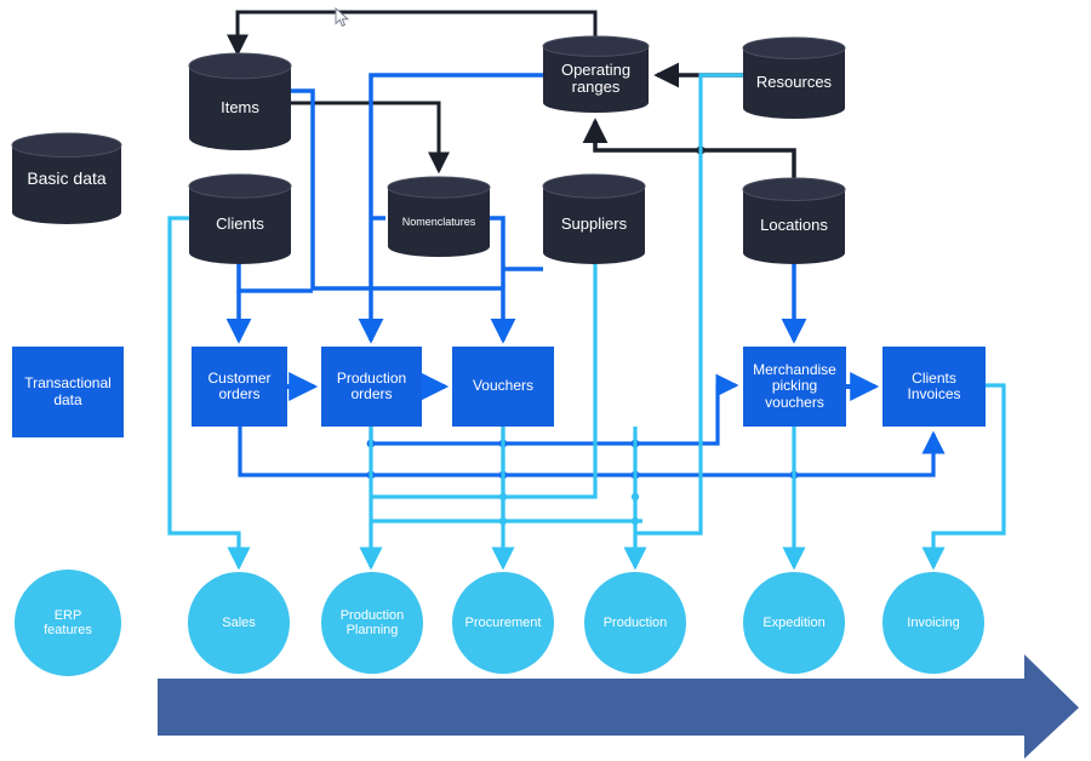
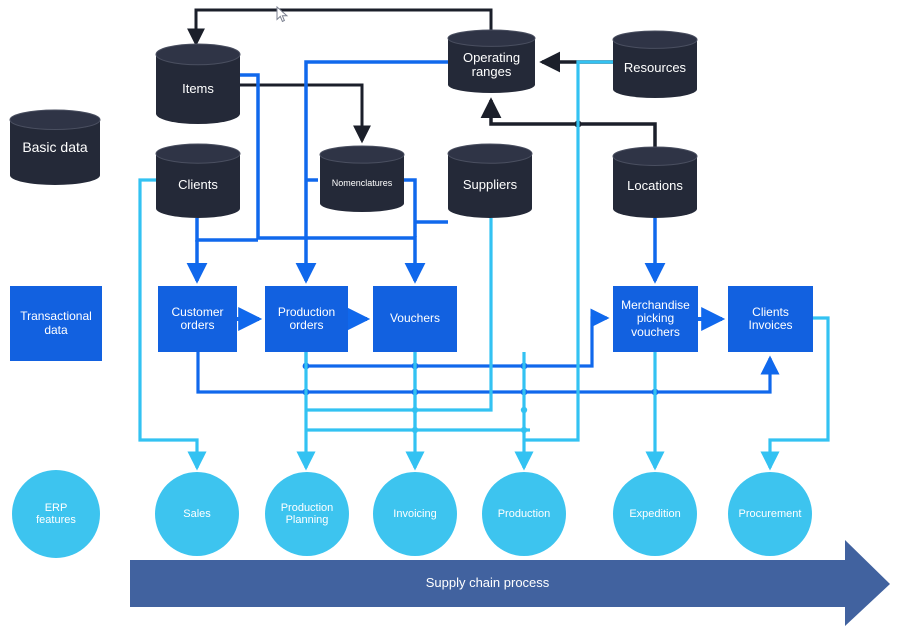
  Basic data
  Transactional
  data
  ERP
  features
  Items
  Operating
  ranges
  Resources
  Clients
  Nomenclatures
  Suppliers
  Locations
  Customer
  orders
  Production
  orders
  Vouchers
  Merchandise
  picking
  vouchers
  Clients
  Invoices
  Sales
  Production
  Planning
- Procurement
+ Invoicing
  Production
  Expedition
- Invoicing
+ Procurement
+ Supply chain process
